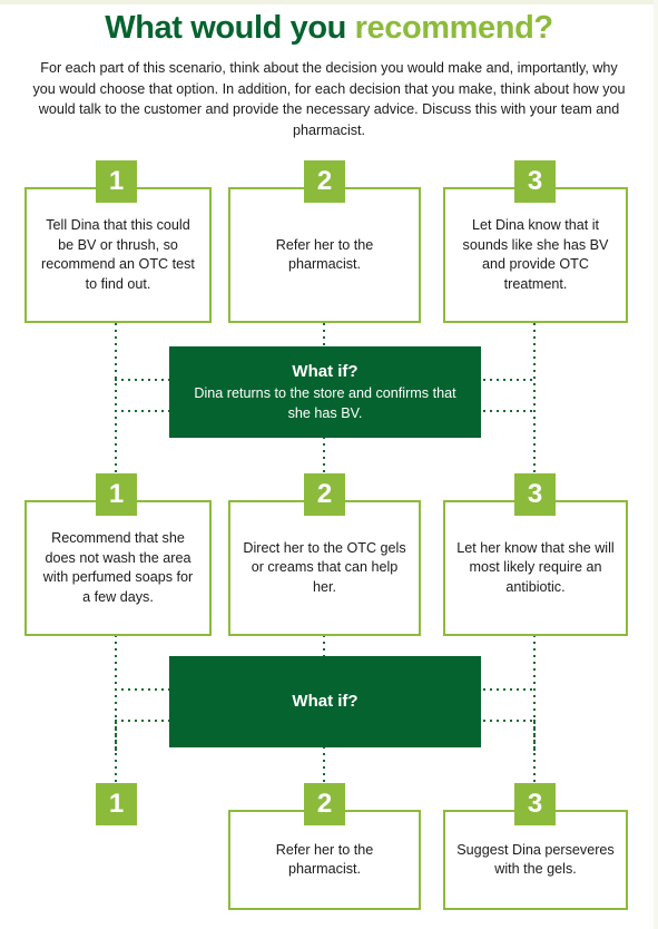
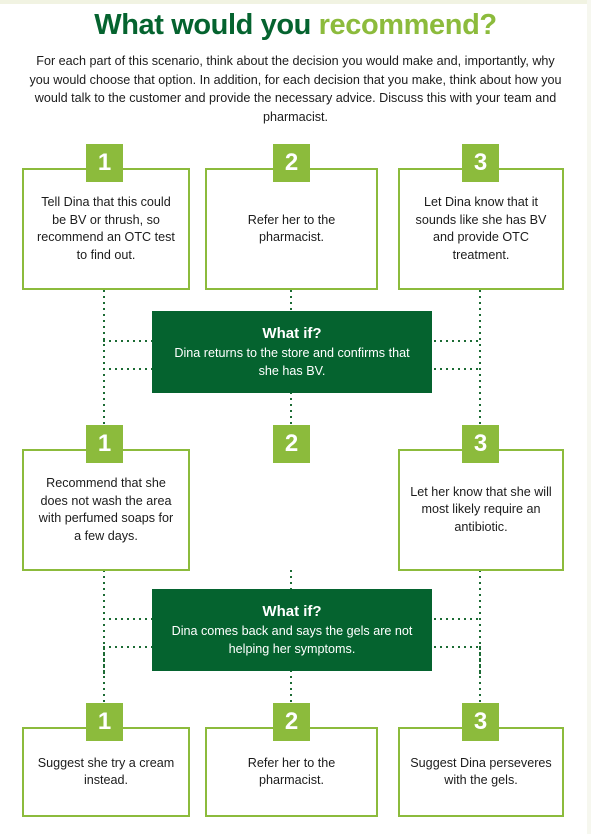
  What would you recommend?
  For each part of this scenario, think about the decision you would make and, importantly, why you would choose that option. In addition, for each decision that you make, think about how you would talk to the customer and provide the necessary advice. Discuss this with your team and pharmacist.
  Tell Dina that this could be BV or thrush, so recommend an OTC test to find out.
  1
  Refer her to the pharmacist.
  2
  Let Dina know that it sounds like she has BV and provide OTC treatment.
  3
  What if?
  Dina returns to the store and confirms that she has BV.
  Recommend that she does not wash the area with perfumed soaps for a few days.
  1
- Direct her to the OTC gels or creams that can help her.
  2
  Let her know that she will most likely require an antibiotic.
  3
  What if?
+ Dina comes back and says the gels are not helping her symptoms.
+ Suggest she try a cream instead.
  1
  Refer her to the pharmacist.
  2
  Suggest Dina perseveres with the gels.
  3
